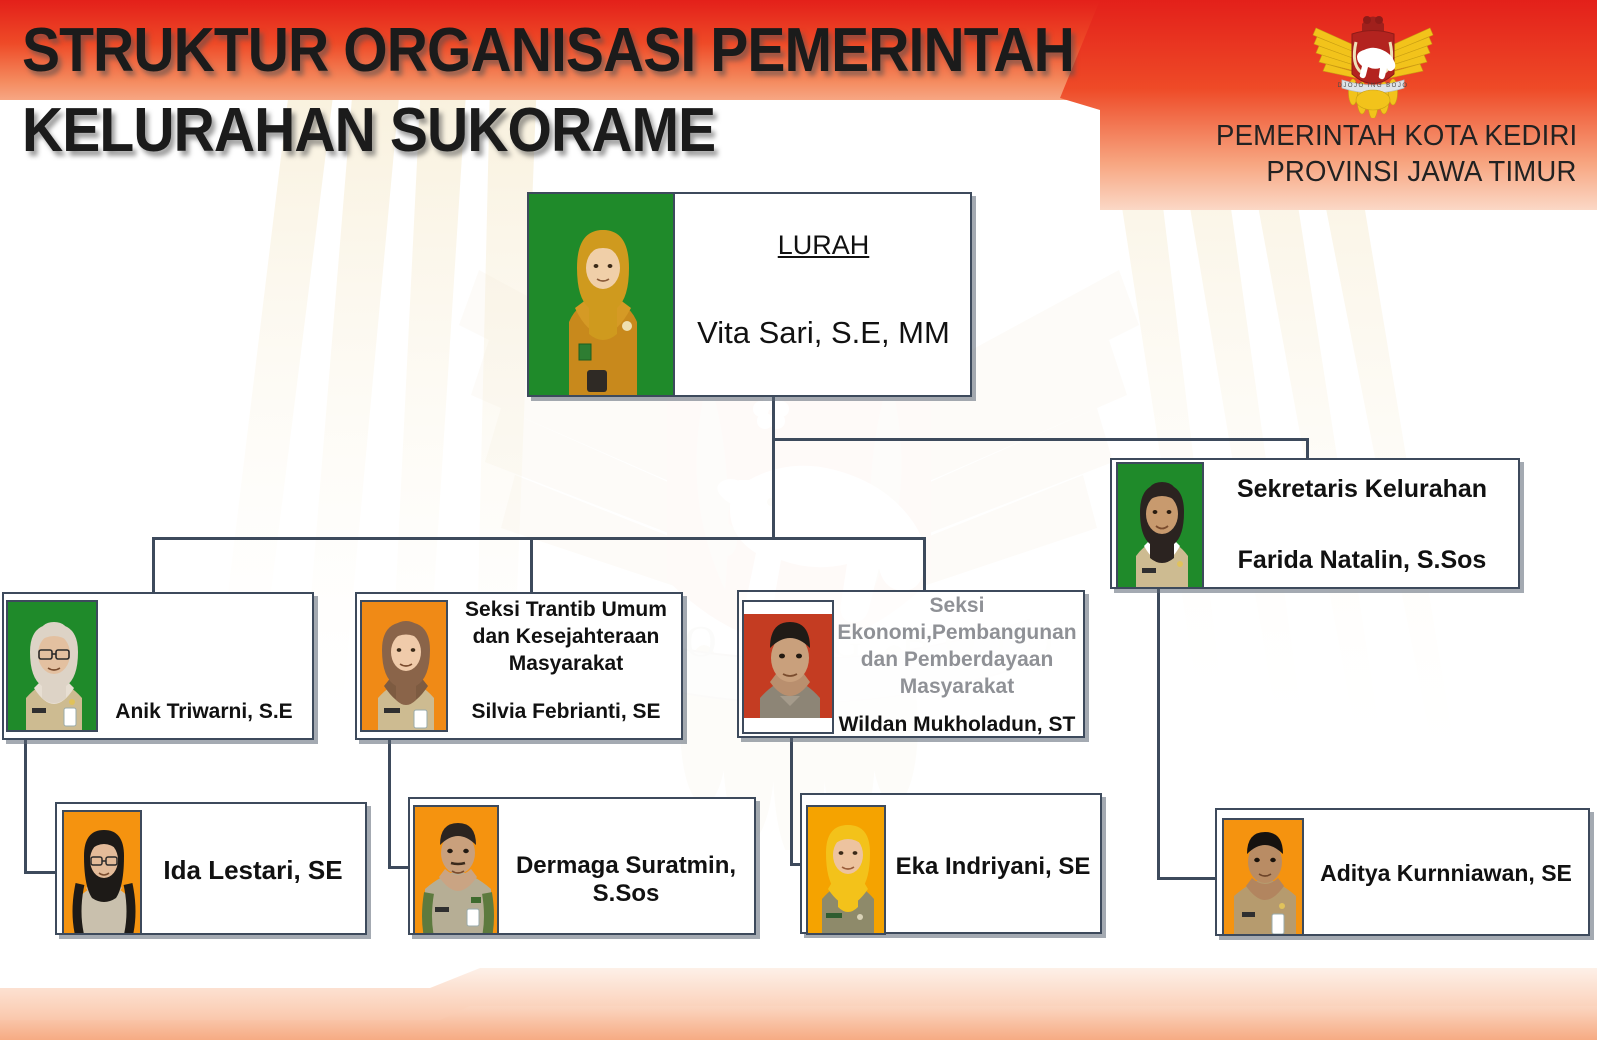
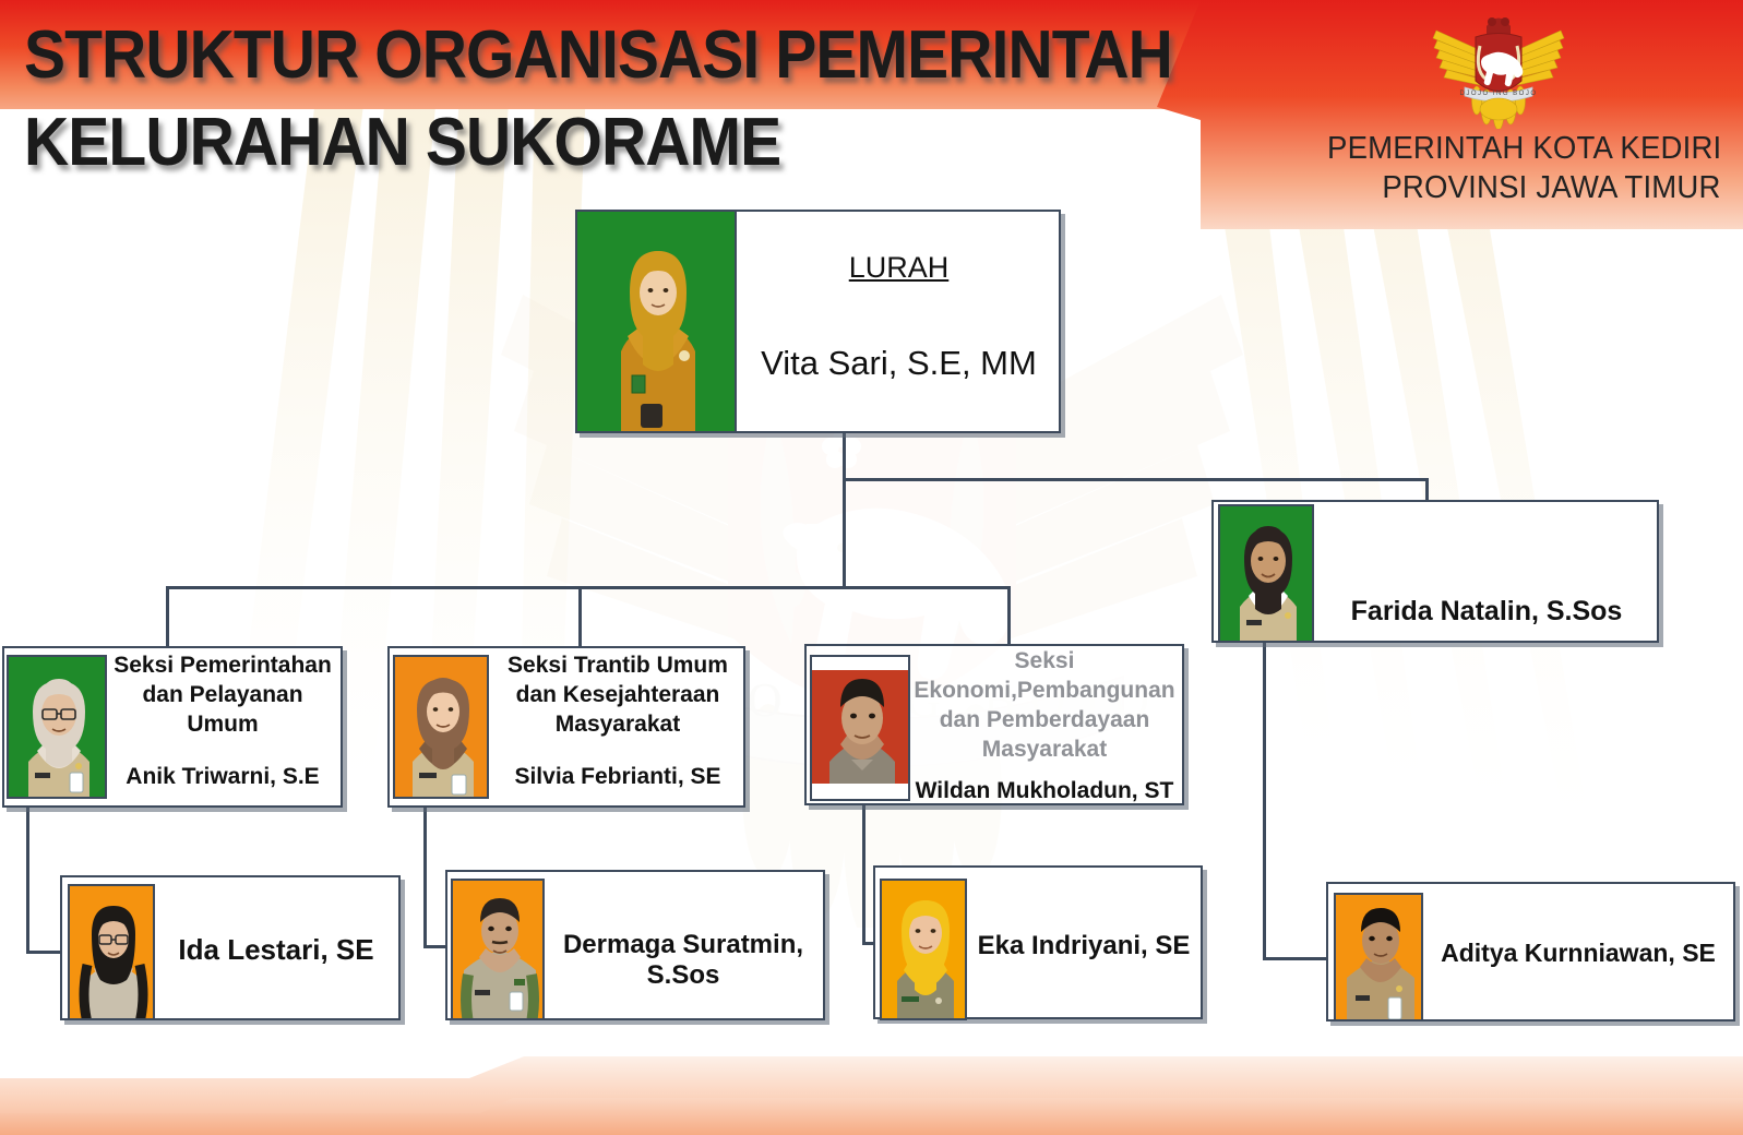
  STRUKTUR ORGANISASI PEMERINTAH
  KELURAHAN SUKORAME
  PEMERINTAH KOTA KEDIRI
  PROVINSI JAWA TIMUR
  LURAH
  Vita Sari, S.E, MM
- Sekretaris Kelurahan
  Farida Natalin, S.Sos
+ Seksi Pemerintahan
+ dan Pelayanan
+ Umum
  Anik Triwarni, S.E
  Seksi Trantib Umum
  dan Kesejahteraan
  Masyarakat
  Silvia Febrianti, SE
  Seksi
  Ekonomi,Pembangunan
  dan Pemberdayaan
  Masyarakat
  Wildan Mukholadun, ST
  Ida Lestari, SE
  Dermaga Suratmin, S.Sos
  Eka Indriyani, SE
  Aditya Kurnniawan, SE
